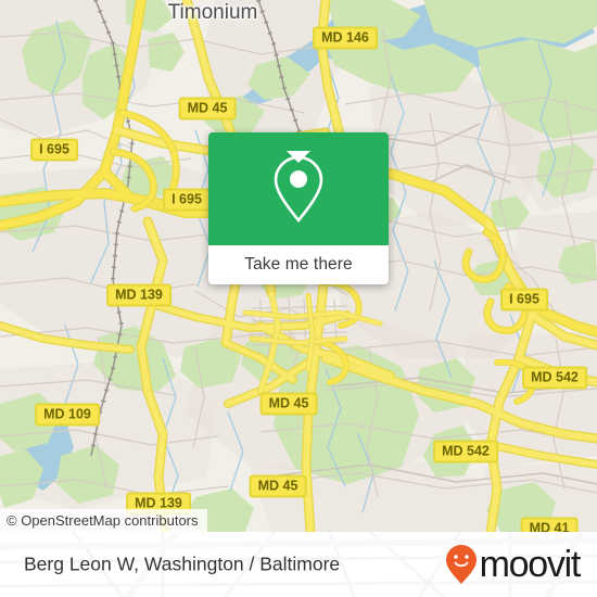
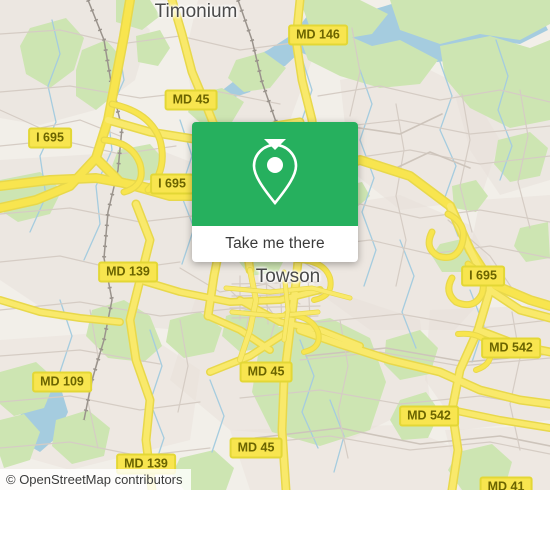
  Timonium
+ Towson
  MD 146
  MD 45
  I 695
  I 695
  MD 139
  I 695
  MD 542
  MD 45
  MD 109
  MD 542
  MD 45
  MD 139
  MD 41
  © OpenStreetMap contributors
  Take me there
- Berg Leon W, Washington / Baltimore
- moovit
